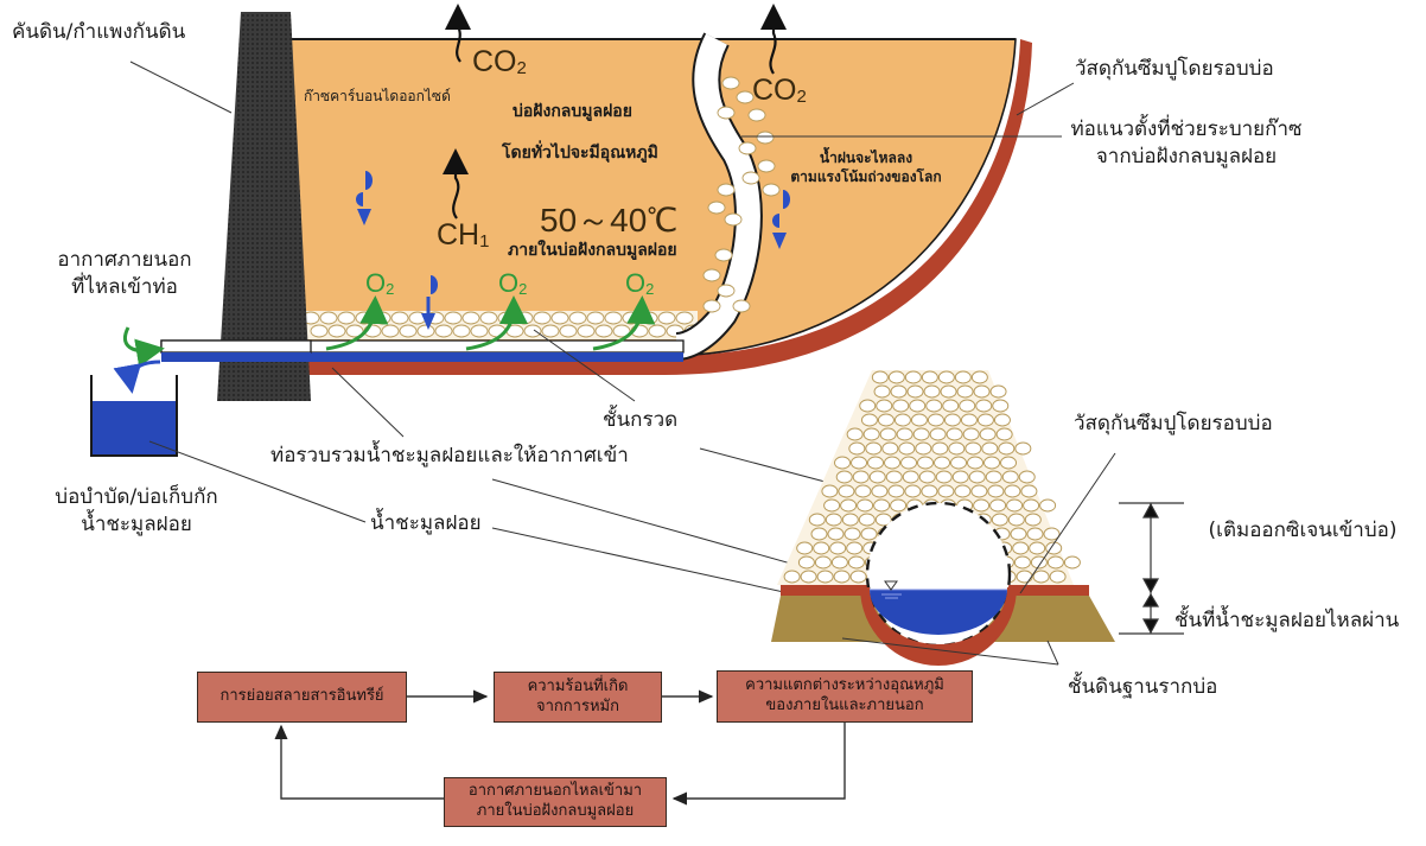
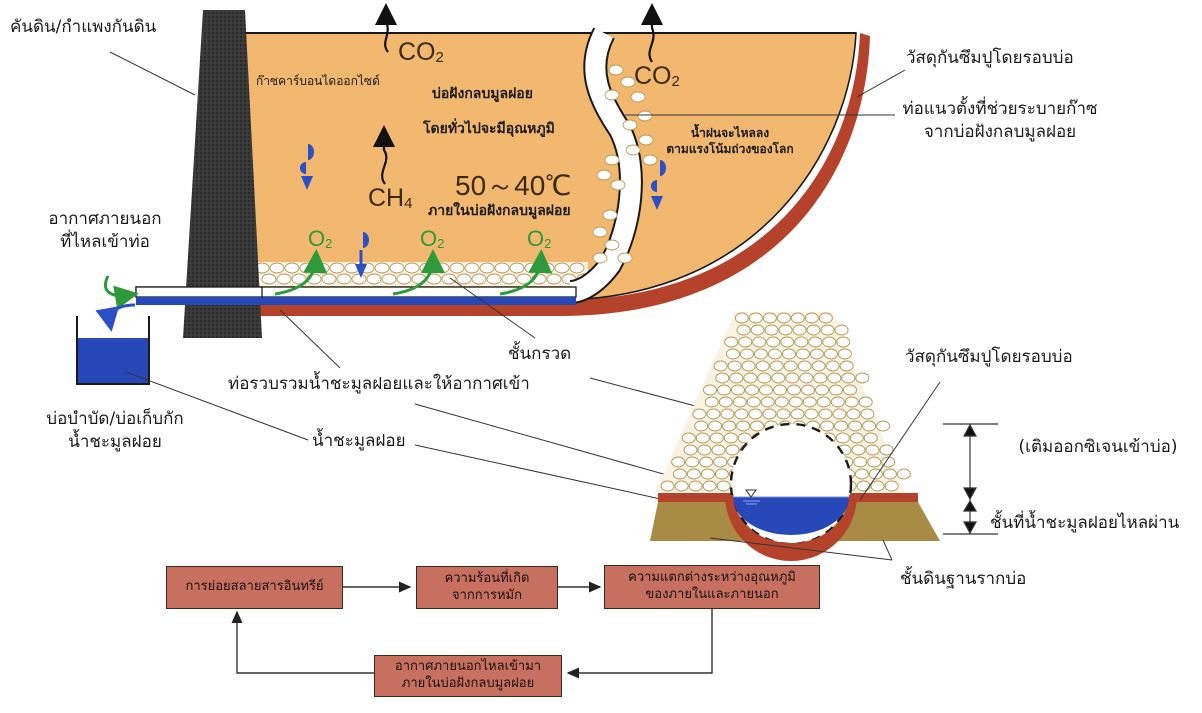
  คันดิน/กำแพงกันดิน
  วัสดุกันซึมปูโดยรอบบ่อ
  ท่อแนวตั้งที่ช่วยระบายก๊าซ
  จากบ่อฝังกลบมูลฝอย
  อากาศภายนอก
  ที่ไหลเข้าท่อ
  ชั้นกรวด
  ท่อรวบรวมน้ำชะมูลฝอยและให้อากาศเข้า
  บ่อบำบัด/บ่อเก็บกัก
  น้ำชะมูลฝอย
  น้ำชะมูลฝอย
  ก๊าซคาร์บอนไดออกไซด์
  น้ำฝนจะไหลลง
  ตามแรงโน้มถ่วงของโลก
  บ่อฝังกลบมูลฝอย
  โดยทั่วไปจะมีอุณหภูมิ
  50～40℃
  ภายในบ่อฝังกลบมูลฝอย
  CO2
  CO2
- CH1
+ CH4
  O2
  O2
  O2
  วัสดุกันซึมปูโดยรอบบ่อ
  (เติมออกซิเจนเข้าบ่อ)
  ชั้นที่น้ำชะมูลฝอยไหลผ่าน
  ชั้นดินฐานรากบ่อ
  การย่อยสลายสารอินทรีย์
  ความร้อนที่เกิด
  จากการหมัก
  ความแตกต่างระหว่างอุณหภูมิ
  ของภายในและภายนอก
  อากาศภายนอกไหลเข้ามา
  ภายในบ่อฝังกลบมูลฝอย
